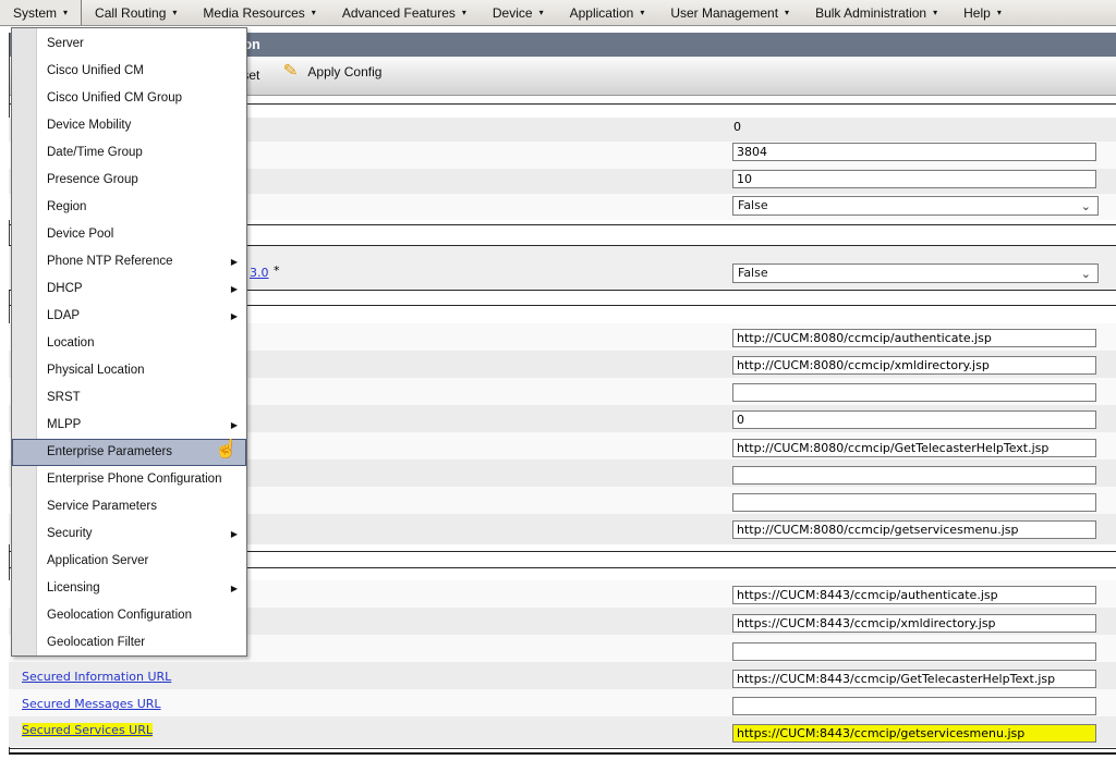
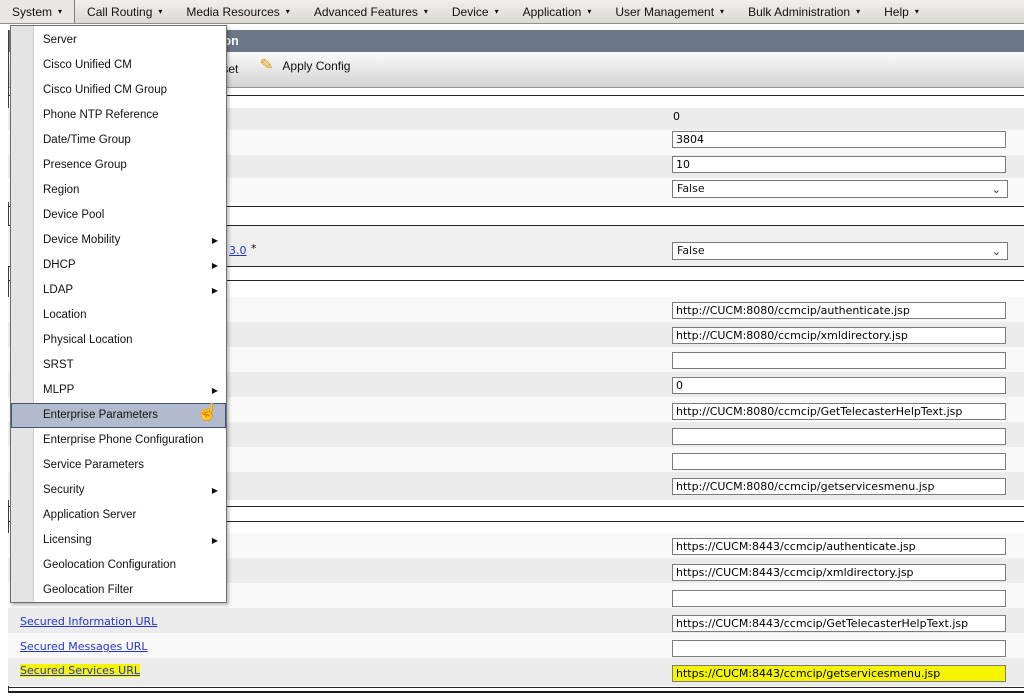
  System
  ▾
  Call Routing
  ▾
  Media Resources
  ▾
  Advanced Features
  ▾
  Device
  ▾
  Application
  ▾
  User Management
  ▾
  Bulk Administration
  ▾
  Help
  ▾
  Apply Config
  0
  3804
  10
  False
  ⌄
  3.0 *
  False
  ⌄
  http://CUCM:8080/ccmcip/authenticate.jsp
  http://CUCM:8080/ccmcip/xmldirectory.jsp
  0
  http://CUCM:8080/ccmcip/GetTelecasterHelpText.jsp
  http://CUCM:8080/ccmcip/getservicesmenu.jsp
  https://CUCM:8443/ccmcip/authenticate.jsp
  https://CUCM:8443/ccmcip/xmldirectory.jsp
  https://CUCM:8443/ccmcip/GetTelecasterHelpText.jsp
  https://CUCM:8443/ccmcip/getservicesmenu.jsp
  Secured Information URL
  Secured Messages URL
  Secured Services URL
  Server
  Cisco Unified CM
  Cisco Unified CM Group
- Device Mobility
+ Phone NTP Reference
  Date/Time Group
  Presence Group
  Region
  Device Pool
- Phone NTP Reference
+ Device Mobility
  ▶
  DHCP
  ▶
  LDAP
  ▶
  Location
  Physical Location
  SRST
  MLPP
  ▶
  Enterprise Parameters
  Enterprise Phone Configuration
  Service Parameters
  Security
  ▶
  Application Server
  Licensing
  ▶
  Geolocation Configuration
  Geolocation Filter
